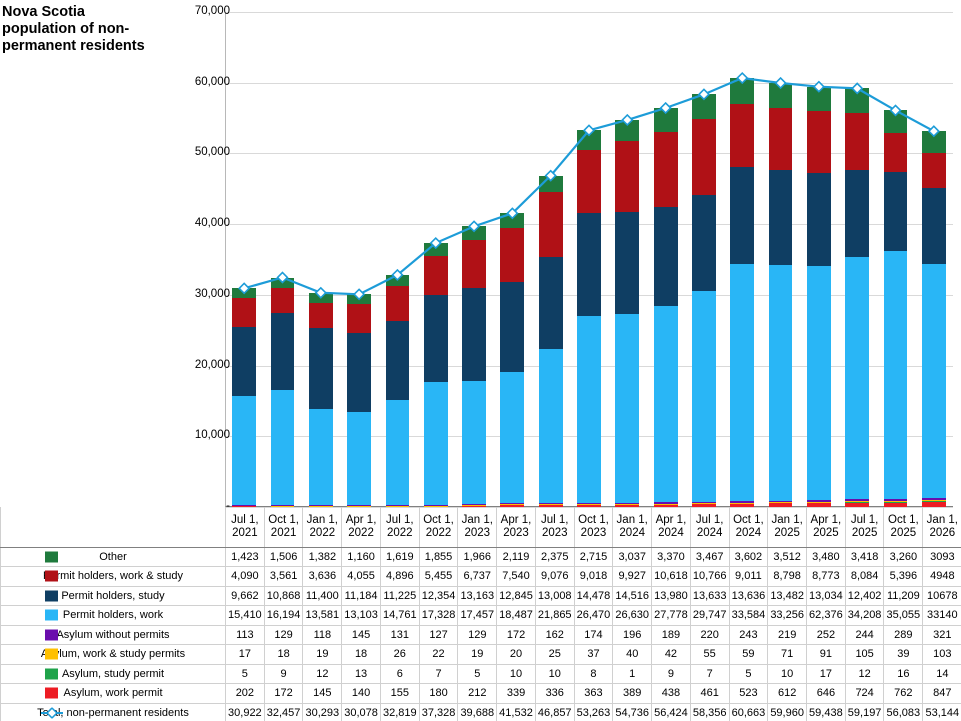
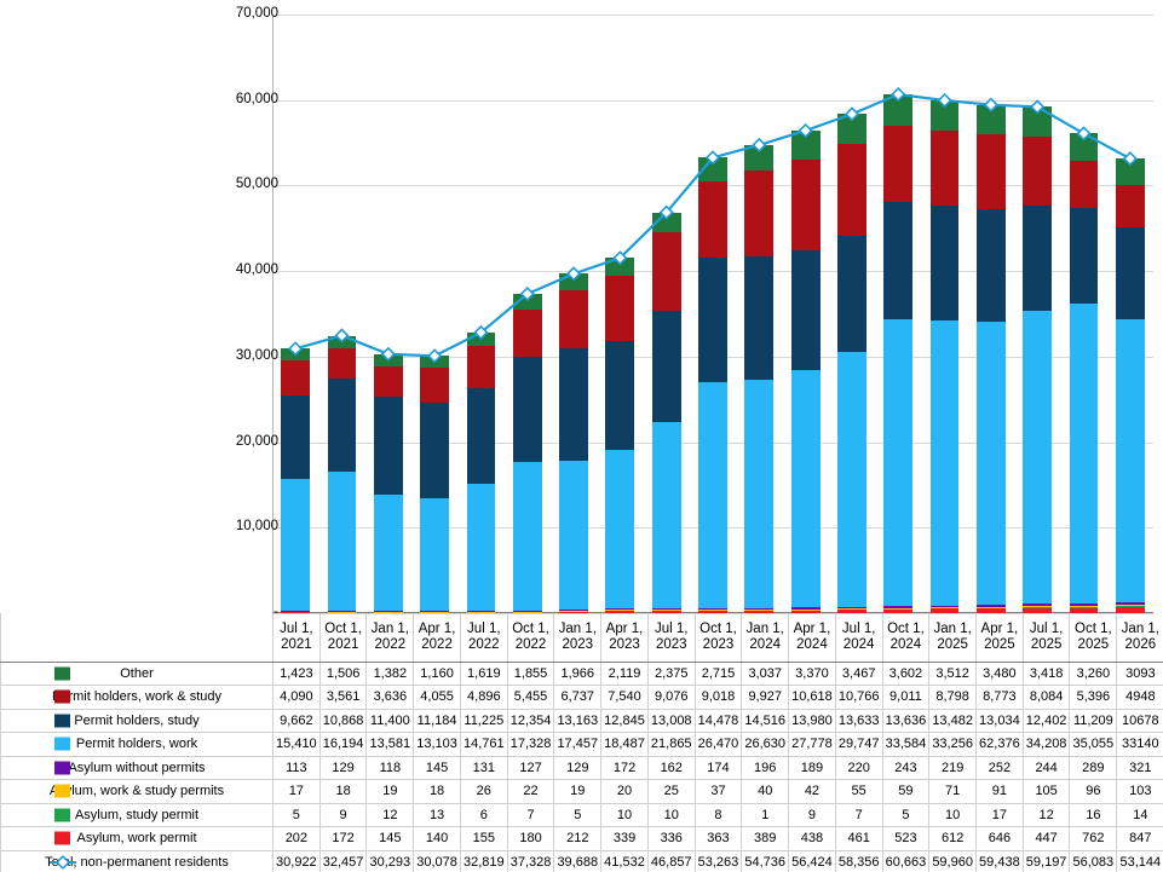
- Nova Scotia
- population of non-
- permanent residents
  -
  10,000
  20,000
  30,000
  40,000
  50,000
  60,000
  70,000
  	Jul 1, 2021	Oct 1, 2021	Jan 1, 2022	Apr 1, 2022	Jul 1, 2022	Oct 1, 2022	Jan 1, 2023	Apr 1, 2023	Jul 1, 2023	Oct 1, 2023	Jan 1, 2024	Apr 1, 2024	Jul 1, 2024	Oct 1, 2024	Jan 1, 2025	Apr 1, 2025	Jul 1, 2025	Oct 1, 2025	Jan 1, 2026
  Other	1,423	1,506	1,382	1,160	1,619	1,855	1,966	2,119	2,375	2,715	3,037	3,370	3,467	3,602	3,512	3,480	3,418	3,260	3093
  rmit holders, work & study	4,090	3,561	3,636	4,055	4,896	5,455	6,737	7,540	9,076	9,018	9,927	10,618	10,766	9,011	8,798	8,773	8,084	5,396	4948
  Permit holders, study	9,662	10,868	11,400	11,184	11,225	12,354	13,163	12,845	13,008	14,478	14,516	13,980	13,633	13,636	13,482	13,034	12,402	11,209	10678
  Permit holders, work	15,410	16,194	13,581	13,103	14,761	17,328	17,457	18,487	21,865	26,470	26,630	27,778	29,747	33,584	33,256	62,376	34,208	35,055	33140
  Asylum without permits	113	129	118	145	131	127	129	172	162	174	196	189	220	243	219	252	244	289	321
- lum, work & study permits	17	18	19	18	26	22	19	20	25	37	40	42	55	59	71	91	105	39	103
+ lum, work & study permits	17	18	19	18	26	22	19	20	25	37	40	42	55	59	71	91	105	96	103
  Asylum, study permit	5	9	12	13	6	7	5	10	10	8	1	9	7	5	10	17	12	16	14
- Asylum, work permit	202	172	145	140	155	180	212	339	336	363	389	438	461	523	612	646	724	762	847
+ Asylum, work permit	202	172	145	140	155	180	212	339	336	363	389	438	461	523	612	646	447	762	847
  T non-permanent residents	30,922	32,457	30,293	30,078	32,819	37,328	39,688	41,532	46,857	53,263	54,736	56,424	58,356	60,663	59,960	59,438	59,197	56,083	53,144
